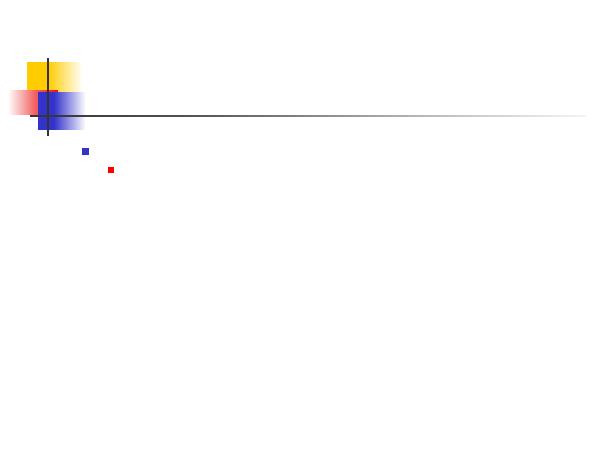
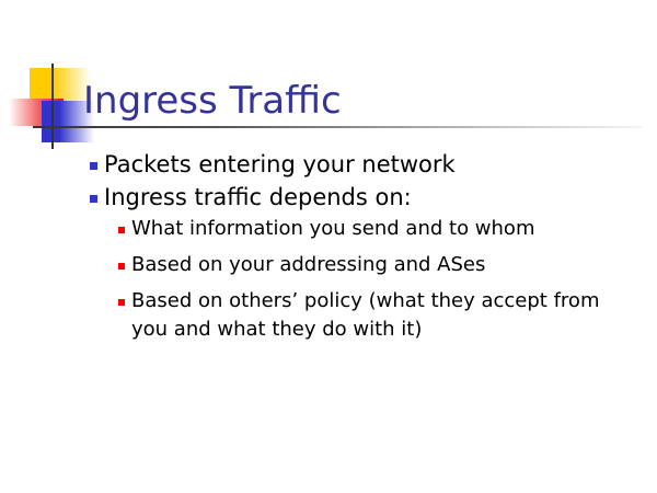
+ Ingress Traffic
+ Packets entering your network
+ Ingress traffic depends on:
+ What information you send and to whom
+ Based on your addressing and ASes
+ Based on others’ policy (what they accept from you and what they do with it)
